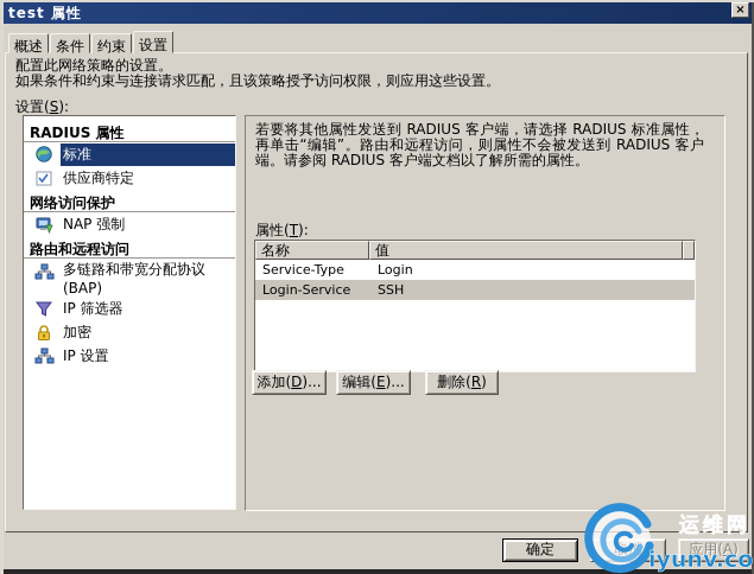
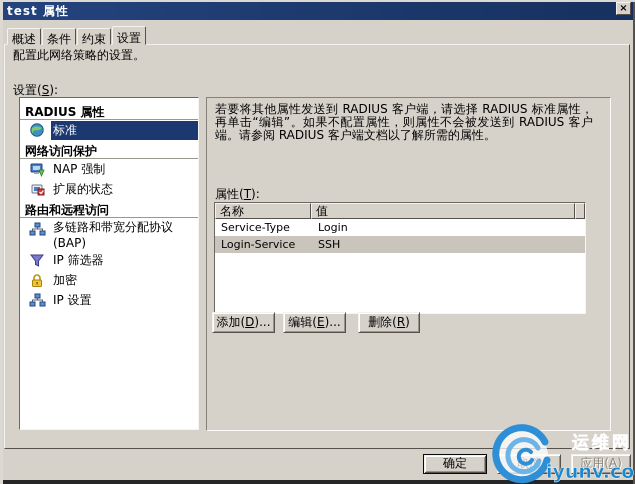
  test 属性
  ×
  概述
  条件
  约束
  设置
  配置此网络策略的设置。
- 如果条件和约束与连接请求匹配，且该策略授予访问权限，则应用这些设置。
  设置(S):
  RADIUS 属性
  标准
- 供应商特定
  网络访问保护
  NAP 强制
+ 扩展的状态
  路由和远程访问
  多链路和带宽分配协议
  (BAP)
  IP 筛选器
  加密
  IP 设置
- 若要将其他属性发送到 RADIUS 客户端，请选择 RADIUS 标准属性，再单击“编辑”。路由和远程访问，则属性不会被发送到 RADIUS 客户端。请参阅 RADIUS 客户端文档以了解所需的属性。
+ 若要将其他属性发送到 RADIUS 客户端，请选择 RADIUS 标准属性，再单击“编辑”。如果不配置属性，则属性不会被发送到 RADIUS 客户端。请参阅 RADIUS 客户端文档以了解所需的属性。
  属性(T):
  名称
  值
  Service-Type
  Login
  Login-Service
  SSH
  添加(D)...
  编辑(E)...
  删除(R)
  确定
  应用(A)
  运维网
  iyunv.co
